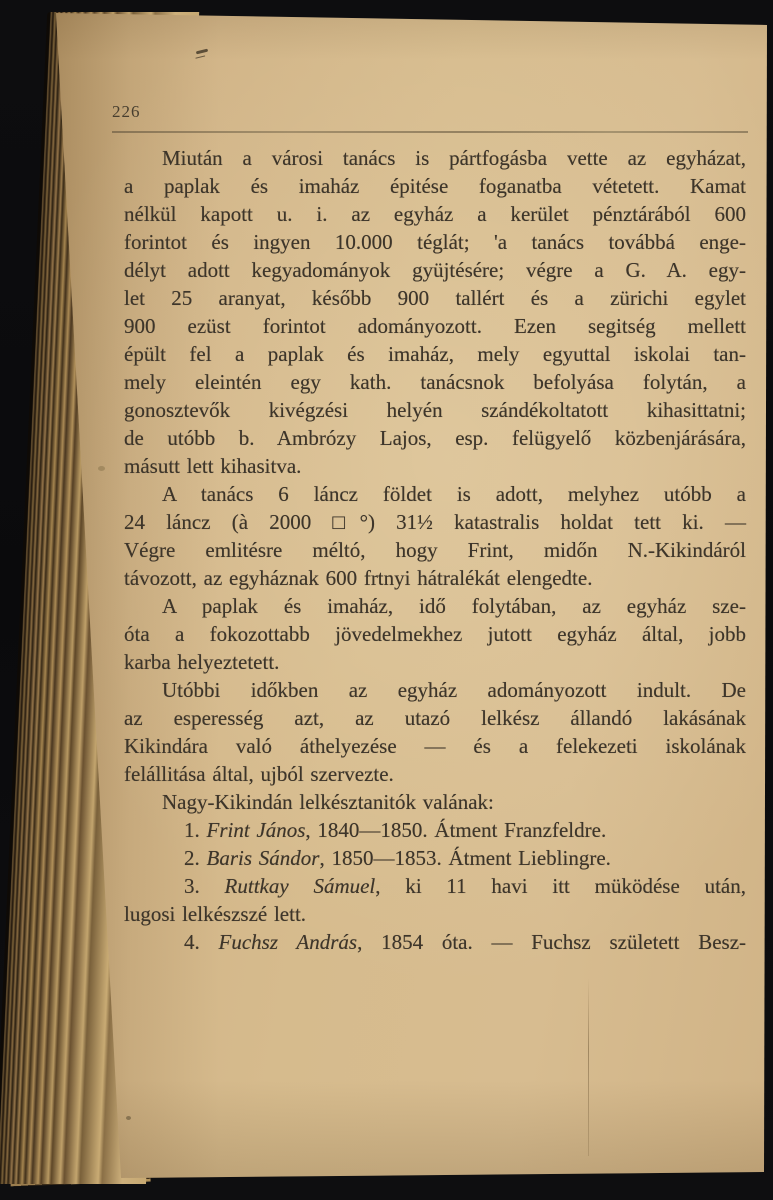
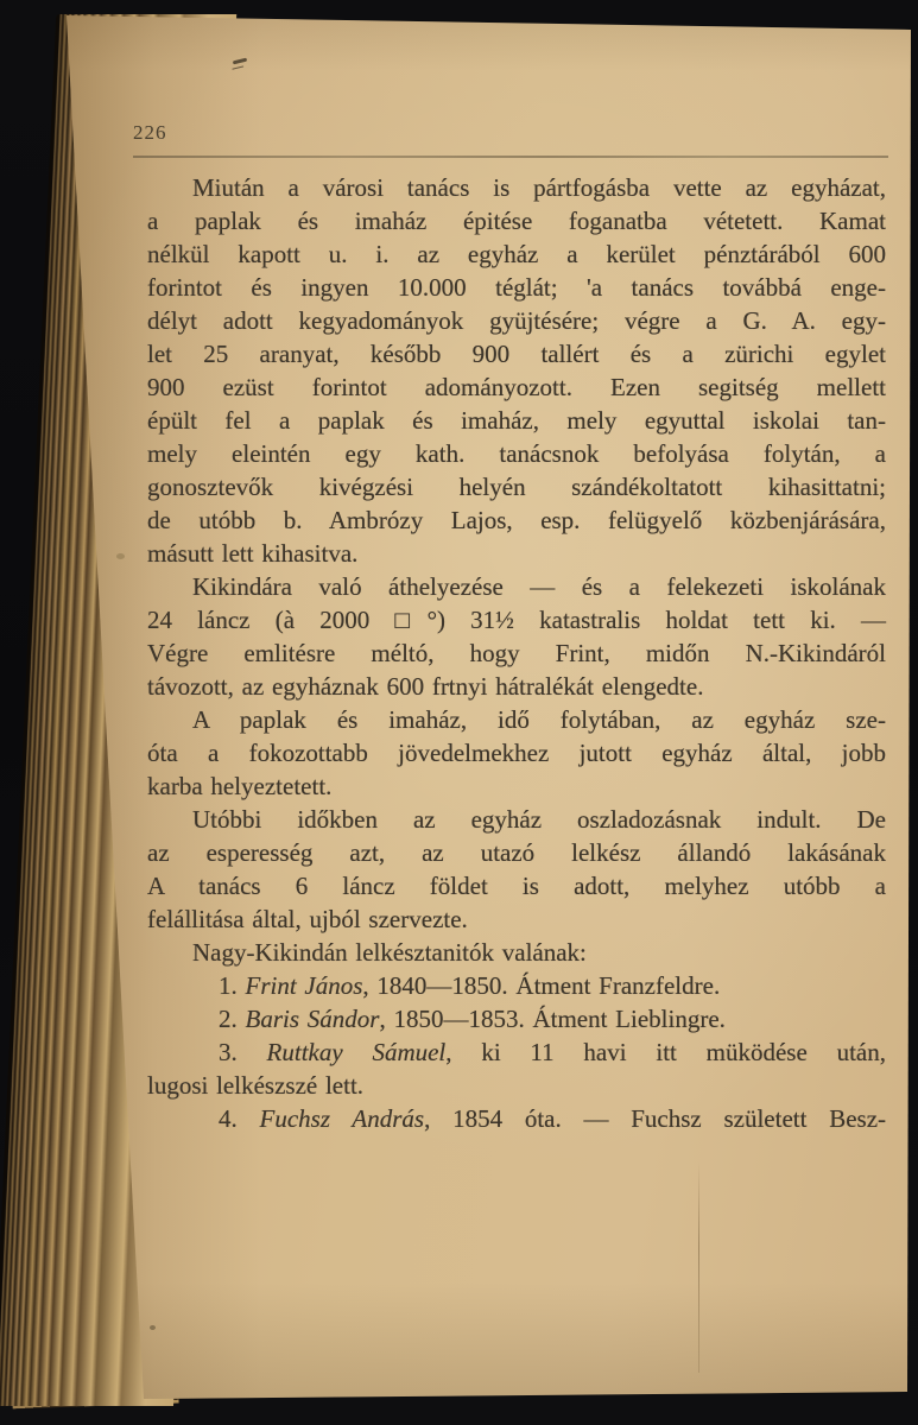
  226
  Miután a városi tanács is pártfogásba vette az egyházat,
  a paplak és imaház épitése foganatba vétetett. Kamat
  nélkül kapott u. i. az egyház a kerület pénztárából 600
  forintot és ingyen 10.000 téglát; 'a tanács továbbá enge-
  délyt adott kegyadományok gyüjtésére; végre a G. A. egy-
  let 25 aranyat, később 900 tallért és a zürichi egylet
  900 ezüst forintot adományozott. Ezen segitség mellett
  épült fel a paplak és imaház, mely egyuttal iskolai tan-
  mely eleintén egy kath. tanácsnok befolyása folytán, a
  gonosztevők kivégzési helyén szándékoltatott kihasittatni;
  de utóbb b. Ambrózy Lajos, esp. felügyelő közbenjárására,
  másutt lett kihasitva.
- A tanács 6 láncz földet is adott, melyhez utóbb a
+ Kikindára való áthelyezése — és a felekezeti iskolának
  24 láncz (à 2000 □°) 31½ katastralis holdat tett ki. —
  Végre emlitésre méltó, hogy Frint, midőn N.-Kikindáról
  távozott, az egyháznak 600 frtnyi hátralékát elengedte.
  A paplak és imaház, idő folytában, az egyház sze-
  óta a fokozottabb jövedelmekhez jutott egyház által, jobb
  karba helyeztetett.
- Utóbbi időkben az egyház adományozott indult. De
+ Utóbbi időkben az egyház oszladozásnak indult. De
  az esperesség azt, az utazó lelkész állandó lakásának
- Kikindára való áthelyezése — és a felekezeti iskolának
+ A tanács 6 láncz földet is adott, melyhez utóbb a
  felállitása által, ujból szervezte.
  Nagy-Kikindán lelkésztanitók valának:
  1. Frint János, 1840—1850. Átment Franzfeldre.
  2. Baris Sándor, 1850—1853. Átment Lieblingre.
  3. Ruttkay Sámuel, ki 11 havi itt müködése után,
  lugosi lelkészszé lett.
  4. Fuchsz András, 1854 óta. — Fuchsz született Besz-
